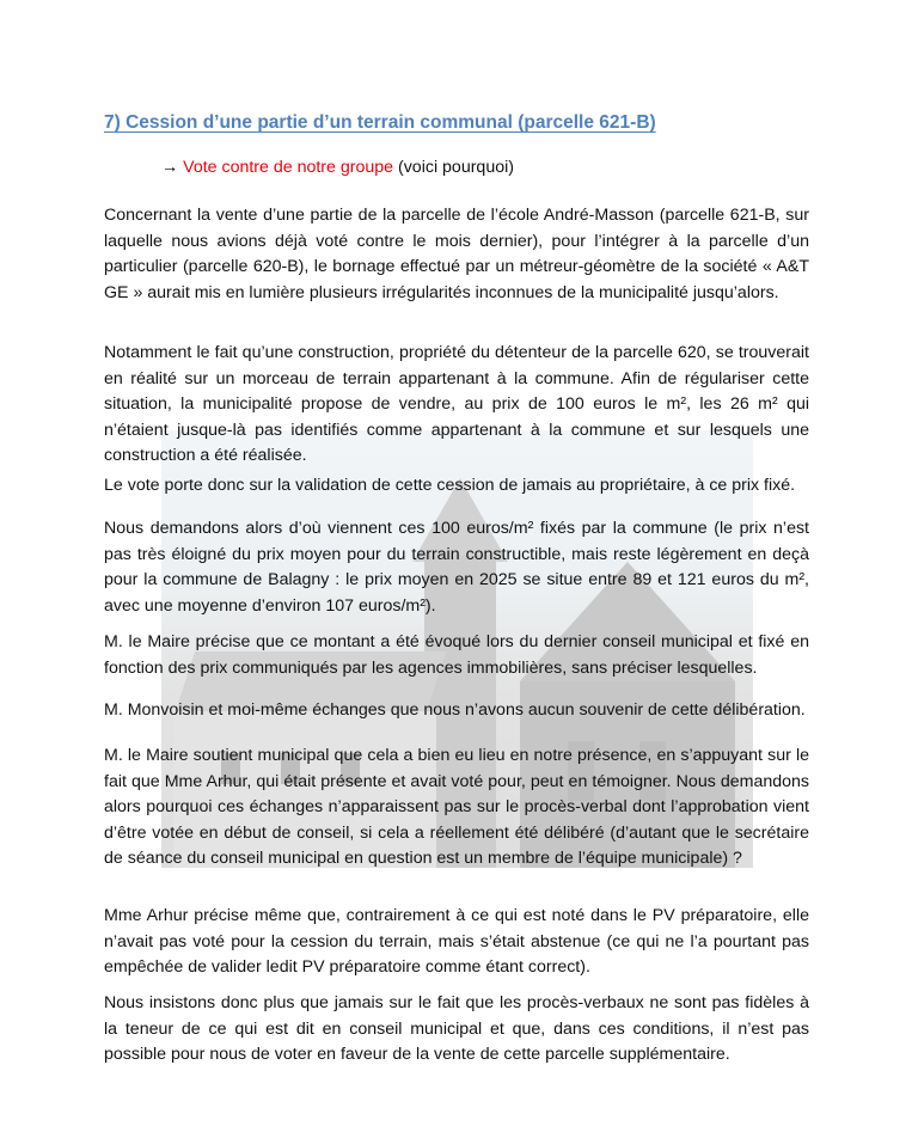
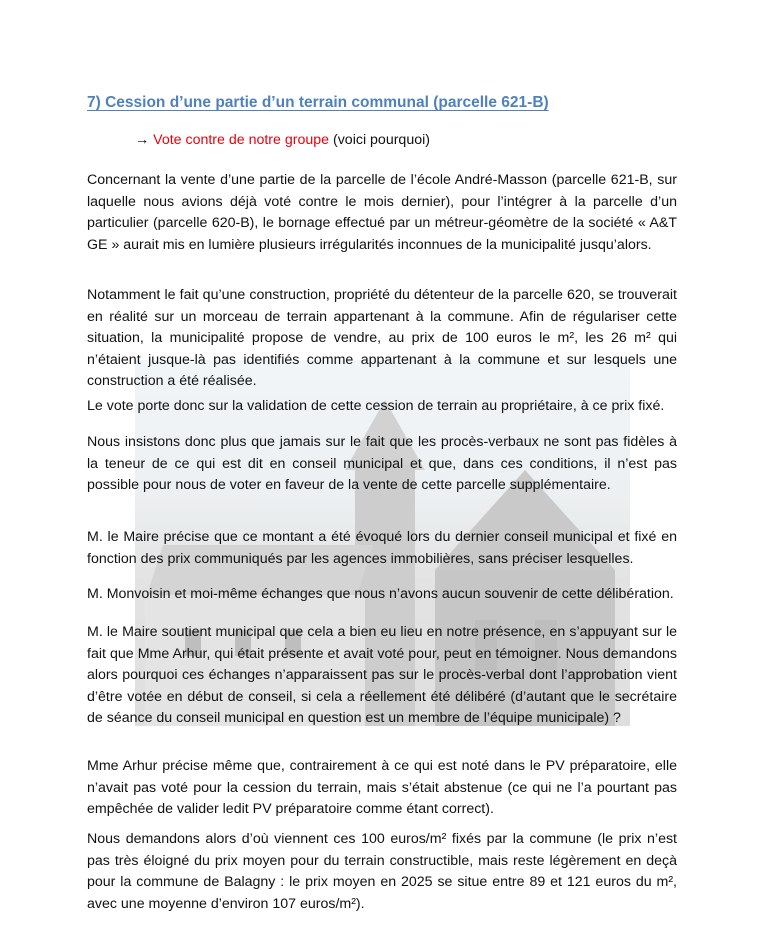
  7) Cession d’une partie d’un terrain communal (parcelle 621-B)
  → Vote contre de notre groupe (voici pourquoi)
  Concernant la vente d’une partie de la parcelle de l’école André-Masson (parcelle 621-B, sur laquelle nous avions déjà voté contre le mois dernier), pour l’intégrer à la parcelle d’un particulier (parcelle 620-B), le bornage effectué par un métreur-géomètre de la société « A&T GE » aurait mis en lumière plusieurs irrégularités inconnues de la municipalité jusqu’alors.
  Notamment le fait qu’une construction, propriété du détenteur de la parcelle 620, se trouverait en réalité sur un morceau de terrain appartenant à la commune. Afin de régulariser cette situation, la municipalité propose de vendre, au prix de 100 euros le m², les 26 m² qui n’étaient jusque-là pas identifiés comme appartenant à la commune et sur lesquels une construction a été réalisée.
- Le vote porte donc sur la validation de cette cession de jamais au propriétaire, à ce prix fixé.
+ Le vote porte donc sur la validation de cette cession de terrain au propriétaire, à ce prix fixé.
- Nous demandons alors d’où viennent ces 100 euros/m² fixés par la commune (le prix n’est pas très éloigné du prix moyen pour du terrain constructible, mais reste légèrement en deçà pour la commune de Balagny : le prix moyen en 2025 se situe entre 89 et 121 euros du m², avec une moyenne d’environ 107 euros/m²).
+ Nous insistons donc plus que jamais sur le fait que les procès-verbaux ne sont pas fidèles à la teneur de ce qui est dit en conseil municipal et que, dans ces conditions, il n’est pas possible pour nous de voter en faveur de la vente de cette parcelle supplémentaire.
  M. le Maire précise que ce montant a été évoqué lors du dernier conseil municipal et fixé en fonction des prix communiqués par les agences immobilières, sans préciser lesquelles.
  M. Monvoisin et moi-même échanges que nous n’avons aucun souvenir de cette délibération.
  M. le Maire soutient municipal que cela a bien eu lieu en notre présence, en s’appuyant sur le fait que Mme Arhur, qui était présente et avait voté pour, peut en témoigner. Nous demandons alors pourquoi ces échanges n’apparaissent pas sur le procès-verbal dont l’approbation vient d’être votée en début de conseil, si cela a réellement été délibéré (d’autant que le secrétaire de séance du conseil municipal en question est un membre de l’équipe municipale) ?
  Mme Arhur précise même que, contrairement à ce qui est noté dans le PV préparatoire, elle n’avait pas voté pour la cession du terrain, mais s’était abstenue (ce qui ne l’a pourtant pas empêchée de valider ledit PV préparatoire comme étant correct).
- Nous insistons donc plus que jamais sur le fait que les procès-verbaux ne sont pas fidèles à la teneur de ce qui est dit en conseil municipal et que, dans ces conditions, il n’est pas possible pour nous de voter en faveur de la vente de cette parcelle supplémentaire.
+ Nous demandons alors d’où viennent ces 100 euros/m² fixés par la commune (le prix n’est pas très éloigné du prix moyen pour du terrain constructible, mais reste légèrement en deçà pour la commune de Balagny : le prix moyen en 2025 se situe entre 89 et 121 euros du m², avec une moyenne d’environ 107 euros/m²).
